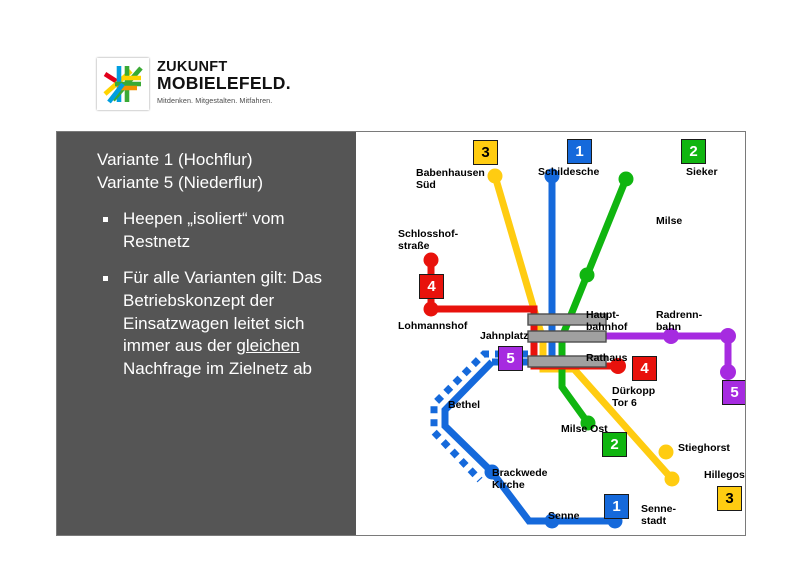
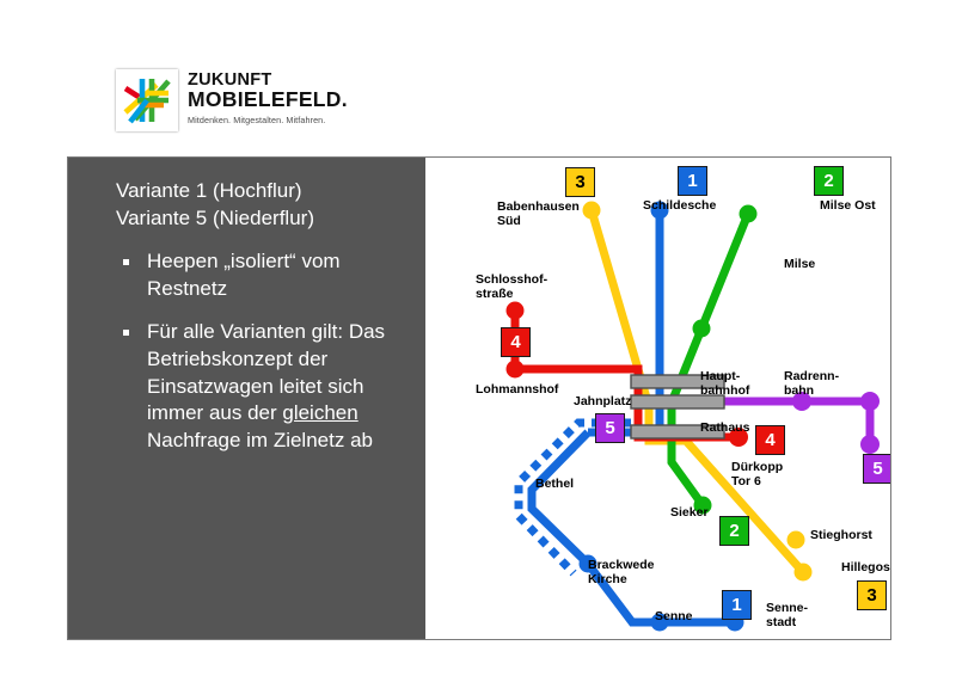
  ZUKUNFT
  MOBIELEFELD.
  Mitdenken. Mitgestalten. Mitfahren.
  Variante 1 (Hochflur)
  Variante 5 (Niederflur)
  Heepen „isoliert“ vom Restnetz
  Für alle Varianten gilt: Das Betriebskonzept der Einsatzwagen leitet sich immer aus der gleichen Nachfrage im Zielnetz ab
  Babenhausen
  Süd
  Schildesche
- Sieker
+ Milse Ost
  Milse
  Schlosshof-
  straße
  Lohmannshof
  Jahnplatz
  Haupt-
  bahnhof
  Radrenn-
  bahn
  Rathaus
  Dürkopp
  Tor 6
  Bethel
- Milse Ost
+ Sieker
  Stieghorst
  Brackwede
  Kirche
  Hillegos
  Senne
  Senne-
  stadt
  3
  1
  2
  4
  5
  4
  5
  2
  3
  1
